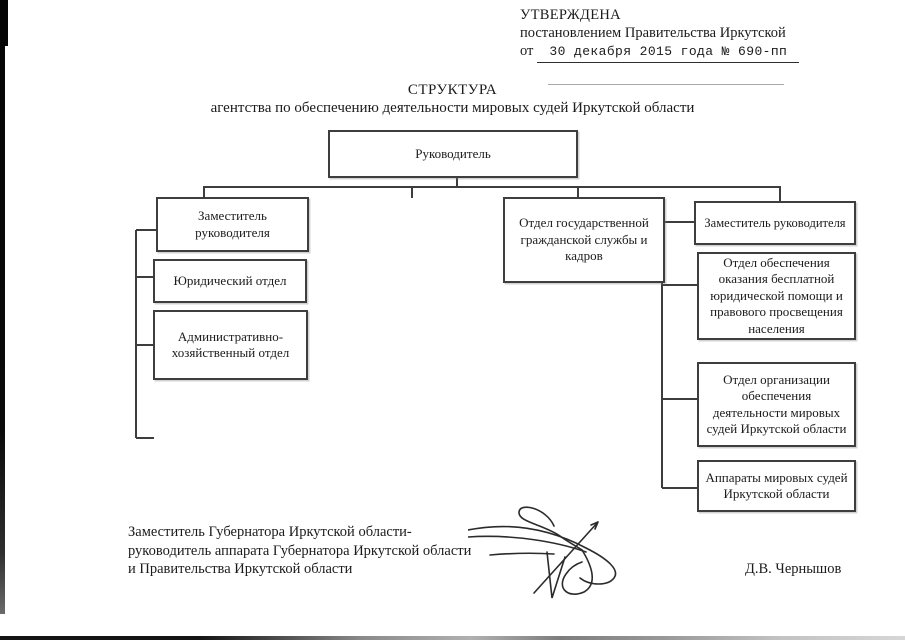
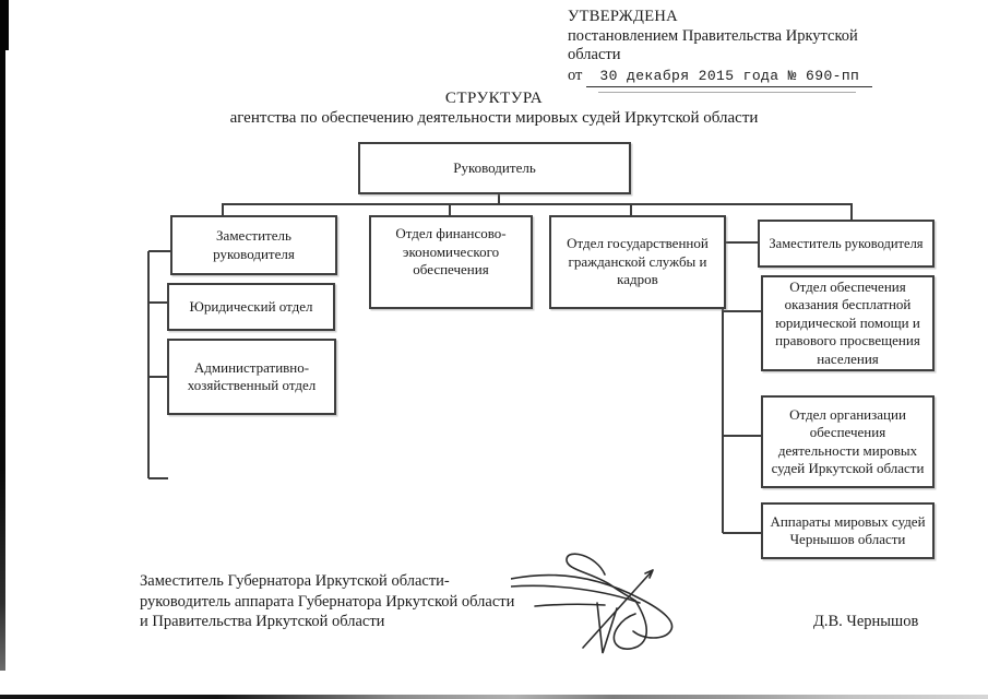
  УТВЕРЖДЕНА
  постановлением Правительства Иркутской
+ области
  от
  30 декабря 2015 года № 690-пп
  СТРУКТУРА
  агентства по обеспечению деятельности мировых судей Иркутской области
  Руководитель
  Заместитель руководителя
  Юридический отдел
  Административно-хозяйственный отдел
+ Отдел финансово-экономического обеспечения
  Отдел государственной гражданской службы и кадров
  Заместитель руководителя
  Отдел обеспечения оказания бесплатной юридической помощи и правового просвещения населения
  Отдел организации обеспечения деятельности мировых судей Иркутской области
- Аппараты мировых судей Иркутской области
+ Аппараты мировых судей Чернышов области
  Заместитель Губернатора Иркутской области-
  руководитель аппарата Губернатора Иркутской области
  и Правительства Иркутской области
  Д.В. Чернышов
